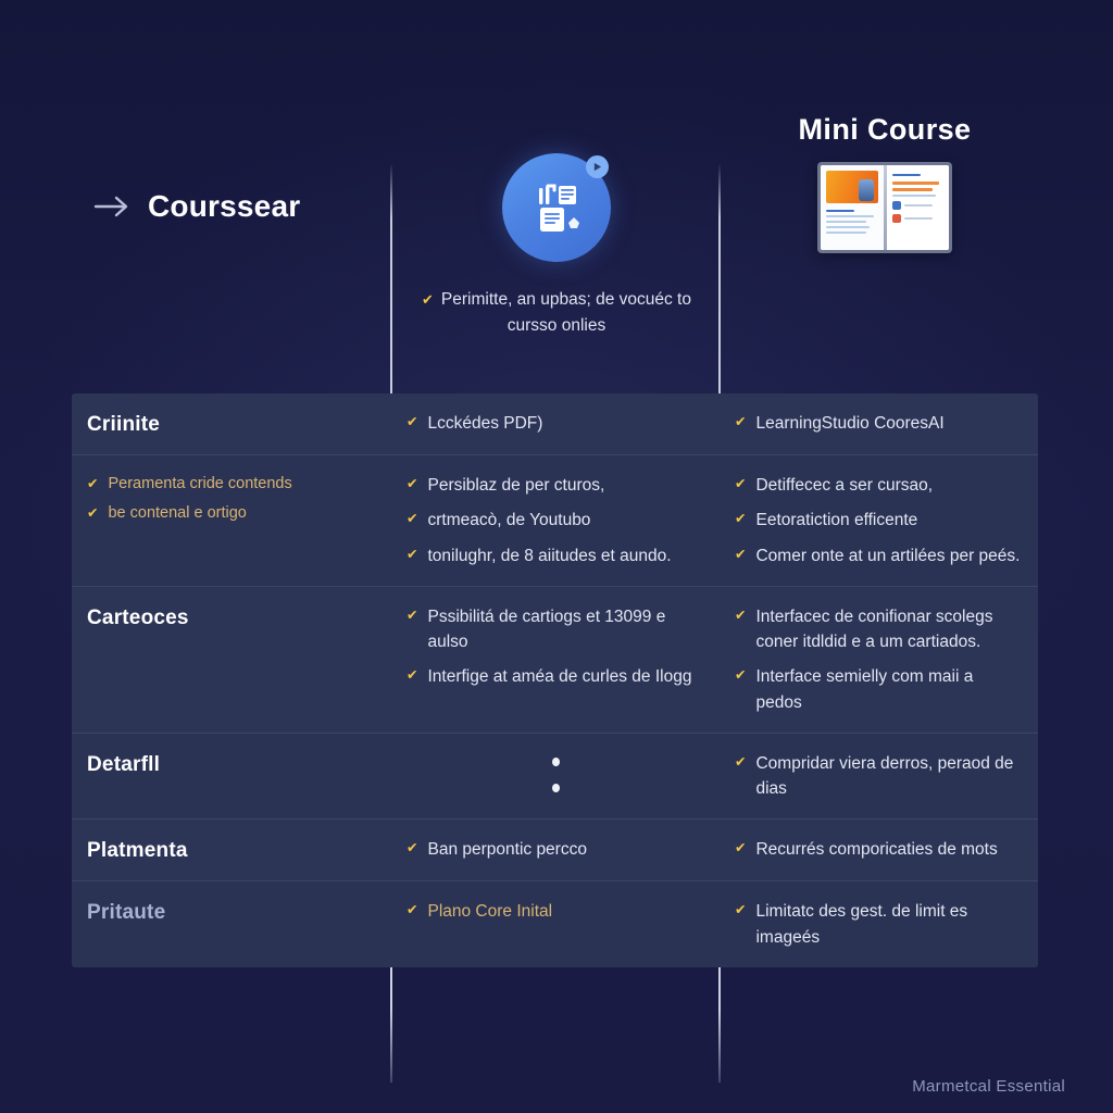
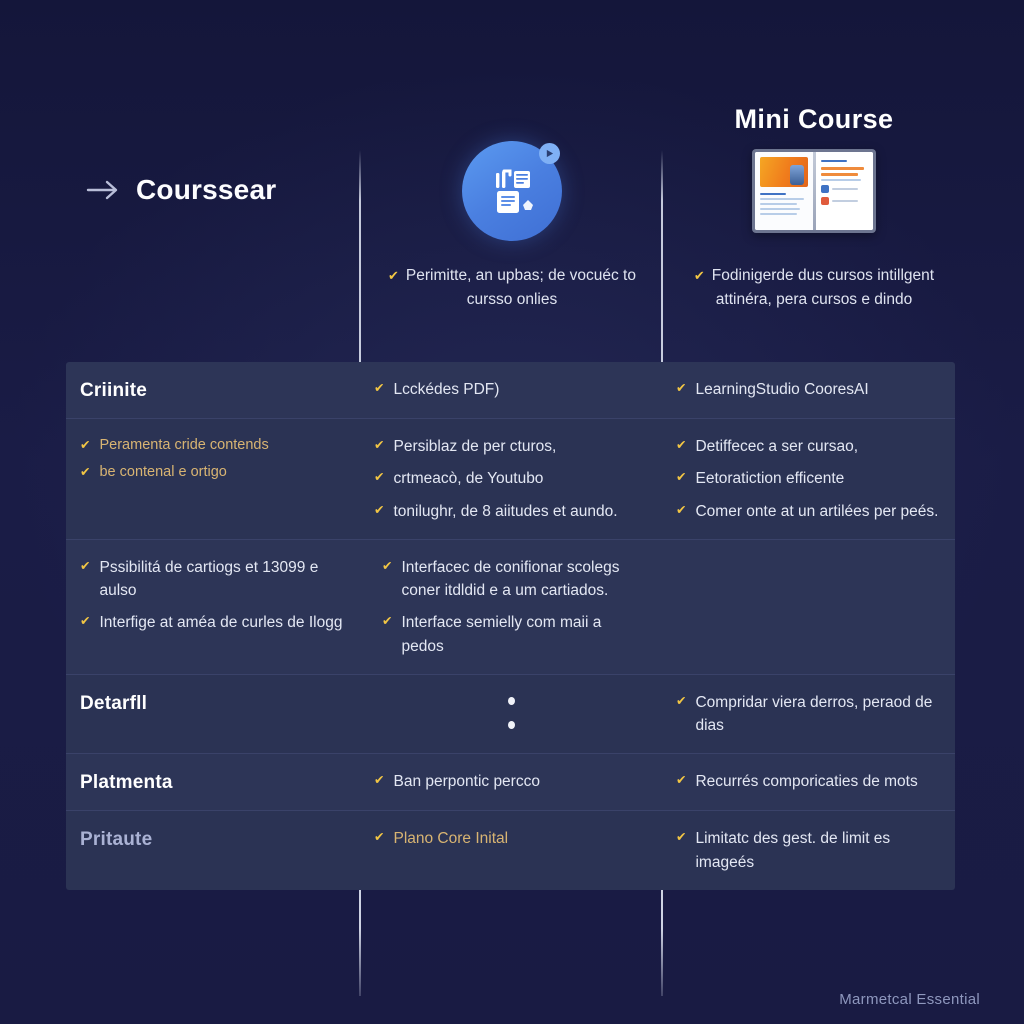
  Courssear
  ✔ Perimitte, an upbas; de vocuéc to cursso onlies
  Mini Course
+ ✔ Fodinigerde dus cursos intillgent attinéra, pera cursos e dindo
  Criinite
  ✔
  Lcckédes PDF)
  ✔
  LearningStudio CooresAI
  ✔
  Peramenta cride contends
  ✔
  be contenal e ortigo
  ✔
  Persiblaz de per cturos,
  ✔
  crtmeacò, de Youtubo
  ✔
  tonilughr, de 8 aiitudes et aundo.
  ✔
  Detiffecec a ser cursao,
  ✔
  Eetoratiction efficente
  ✔
  Comer onte at un artilées per peés.
- Carteoces
  ✔
  Pssibilitá de cartiogs et 13099 e aulso
  ✔
  Interfige at améa de curles de Ilogg
  ✔
  Interfacec de conifionar scolegs coner itdldid e a um cartiados.
  ✔
  Interface semielly com maii a pedos
  Detarfll
  ✔
  Compridar viera derros, peraod de dias
  Platmenta
  ✔
  Ban perpontic percco
  ✔
  Recurrés comporicaties de mots
  Pritaute
  ✔
  Plano Core Inital
  ✔
  Limitatc des gest. de limit es imageés
  Marmetcal Essential
